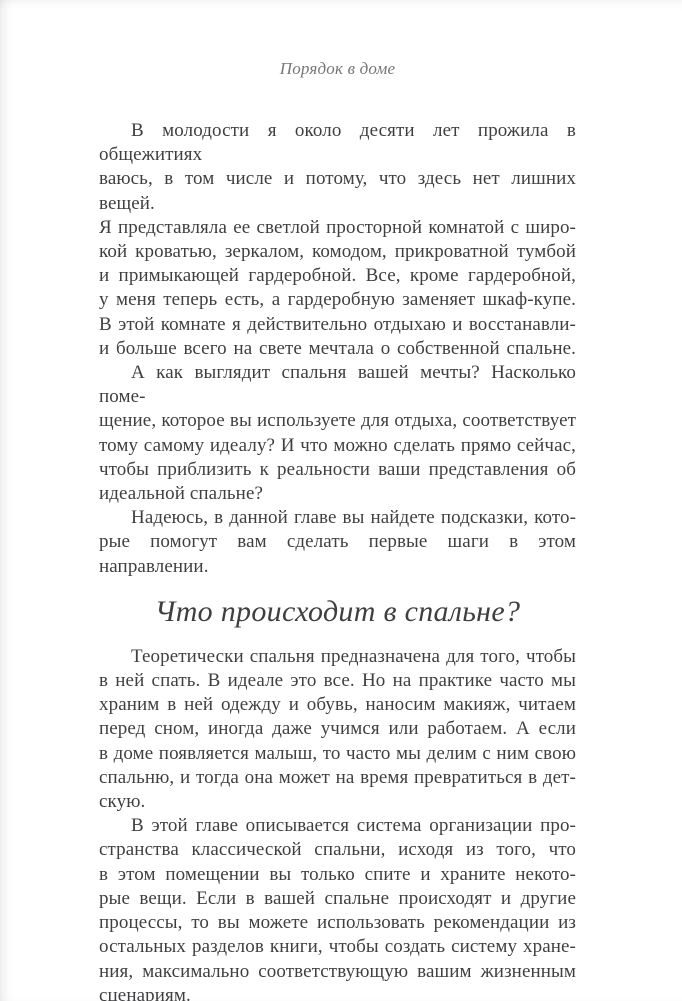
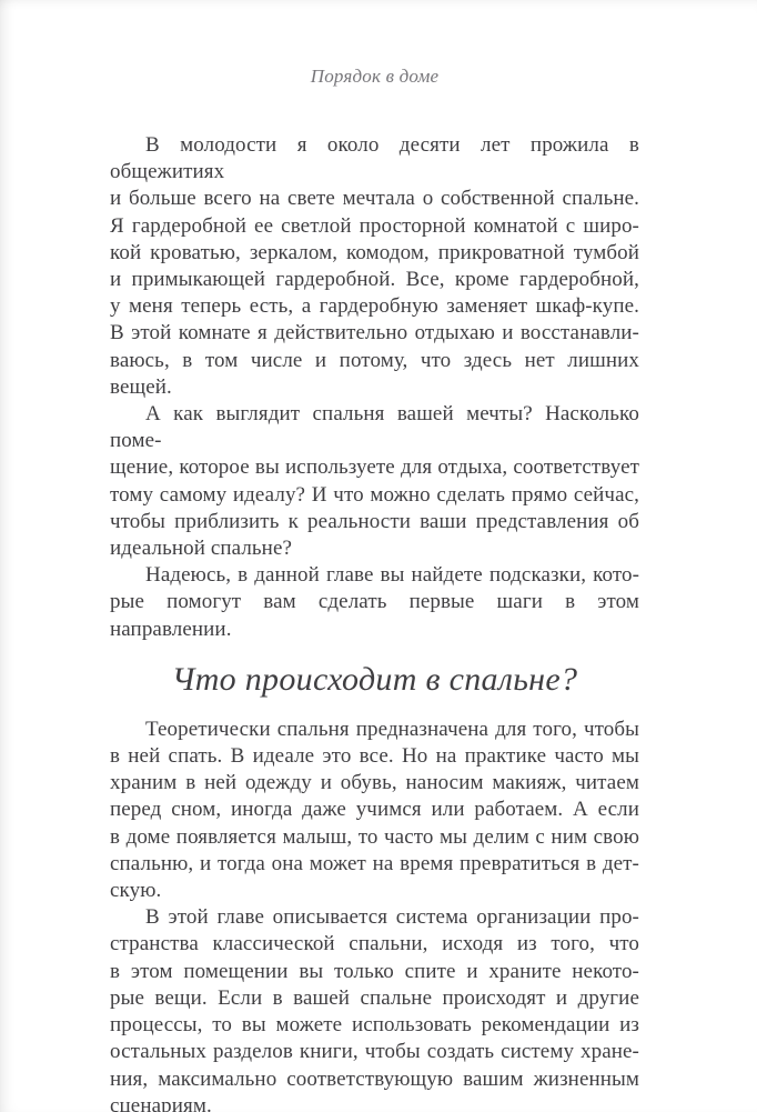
  Порядок в доме
  В молодости я около десяти лет прожила в общежитиях
- ваюсь, в том числе и потому, что здесь нет лишних вещей.
+ и больше всего на свете мечтала о собственной спальне.
- Я представляла ее светлой просторной комнатой с широ-
+ Я гардеробной ее светлой просторной комнатой с широ-
  кой кроватью, зеркалом, комодом, прикроватной тумбой
  и примыкающей гардеробной. Все, кроме гардеробной,
  у меня теперь есть, а гардеробную заменяет шкаф-купе.
  В этой комнате я действительно отдыхаю и восстанавли-
- и больше всего на свете мечтала о собственной спальне.
+ ваюсь, в том числе и потому, что здесь нет лишних вещей.
  А как выглядит спальня вашей мечты? Насколько поме-
  щение, которое вы используете для отдыха, соответствует
  тому самому идеалу? И что можно сделать прямо сейчас,
  чтобы приблизить к реальности ваши представления об
  идеальной спальне?
  Надеюсь, в данной главе вы найдете подсказки, кото-
  рые помогут вам сделать первые шаги в этом направлении.
  Что происходит в спальне?
  Теоретически спальня предназначена для того, чтобы
  в ней спать. В идеале это все. Но на практике часто мы
  храним в ней одежду и обувь, наносим макияж, читаем
  перед сном, иногда даже учимся или работаем. А если
  в доме появляется малыш, то часто мы делим с ним свою
  спальню, и тогда она может на время превратиться в дет-
  скую.
  В этой главе описывается система организации про-
  странства классической спальни, исходя из того, что
  в этом помещении вы только спите и храните некото-
  рые вещи. Если в вашей спальне происходят и другие
  процессы, то вы можете использовать рекомендации из
  остальных разделов книги, чтобы создать систему хране-
  ния, максимально соответствующую вашим жизненным
  сценариям.
